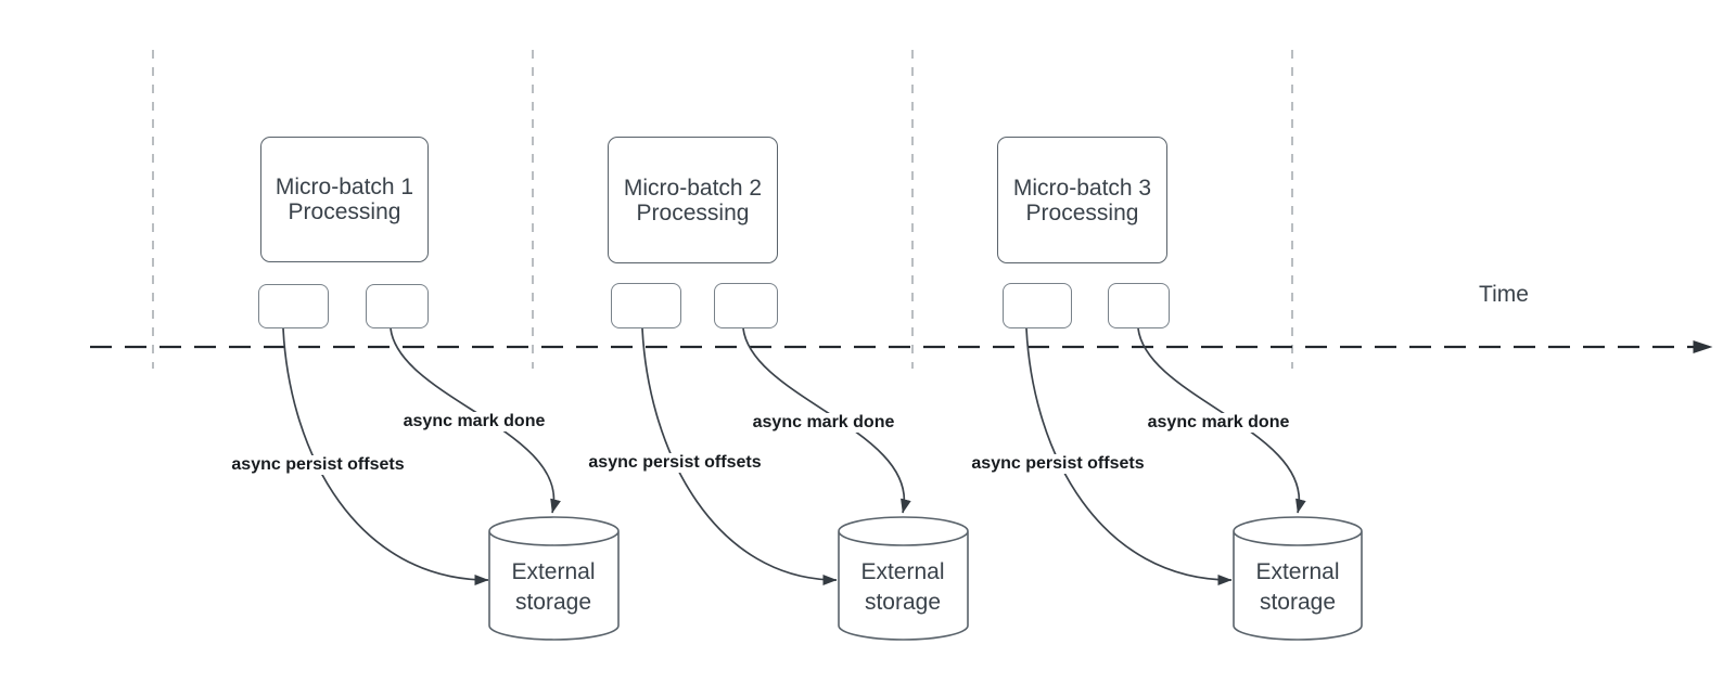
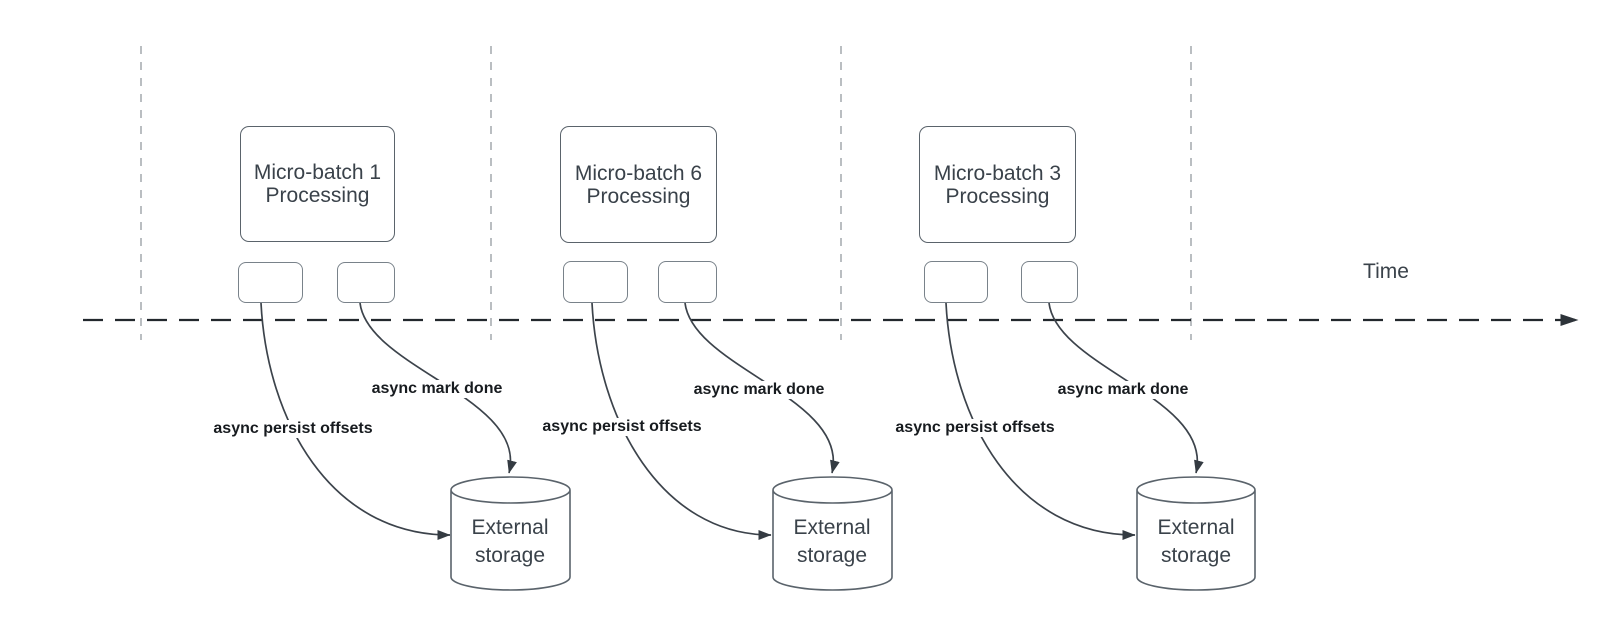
  Micro-batch 1
  Processing
  async persist offsets
  async mark done
  External storage
- Micro-batch 2
+ Micro-batch 6
  Processing
  async persist offsets
  async mark done
  External storage
  Micro-batch 3
  Processing
  async persist offsets
  async mark done
  External storage
  Time
